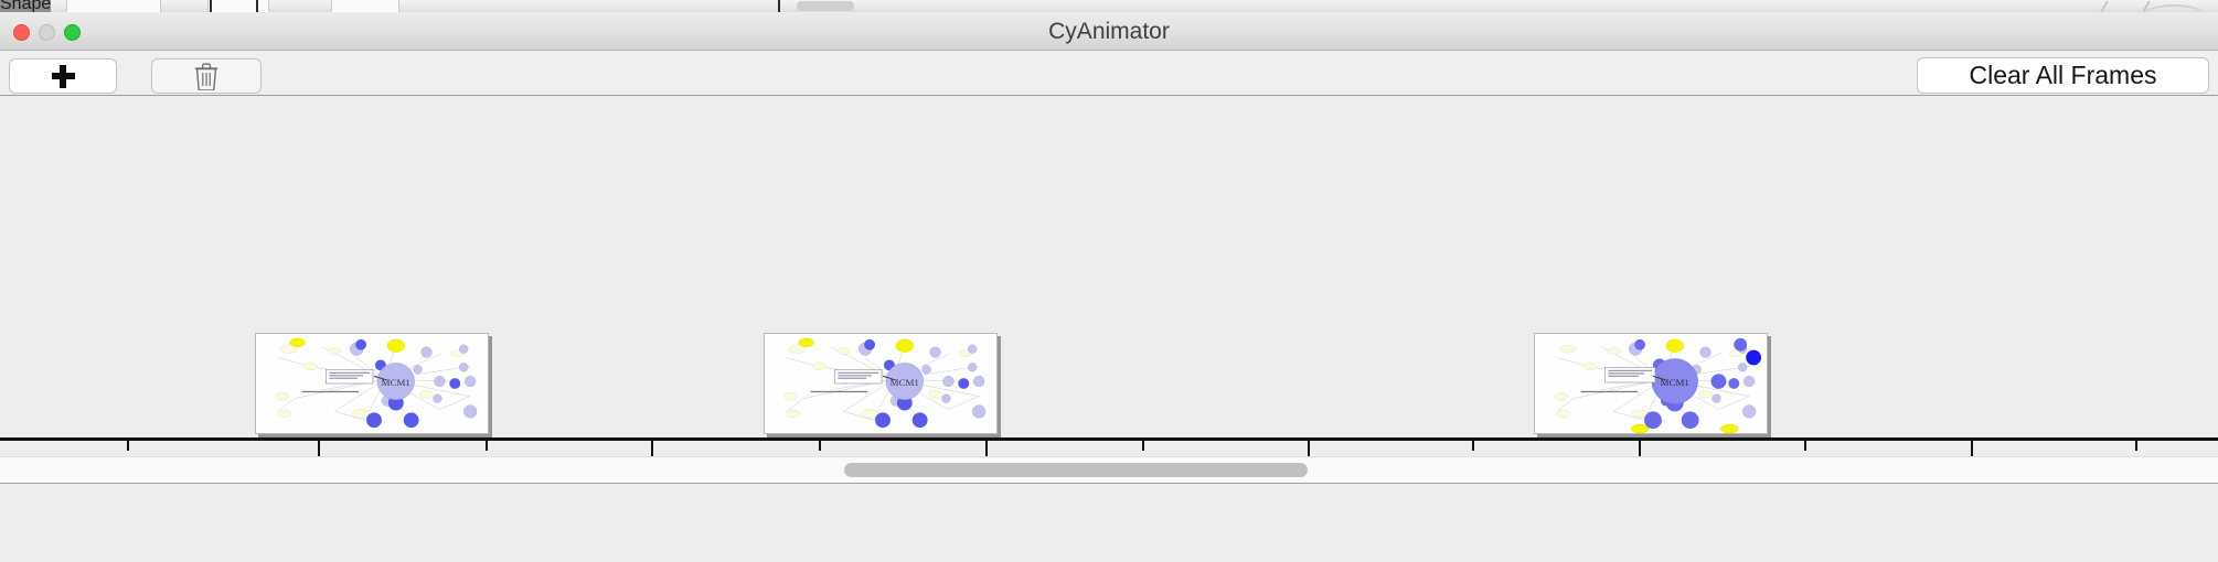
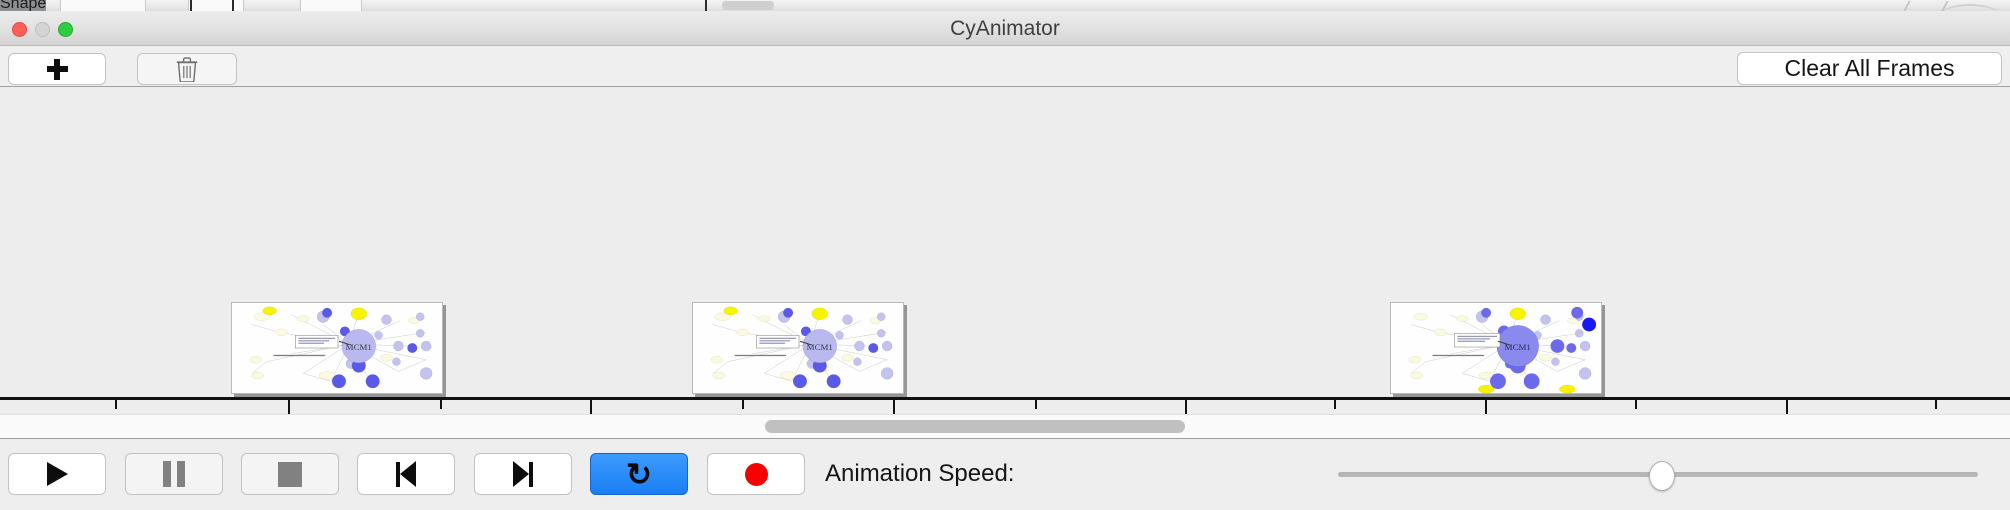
  Shape
  CyAnimator
  Clear All Frames
  MCM1
  MCM1
  MCM1
+ ↻
+ Animation Speed:
